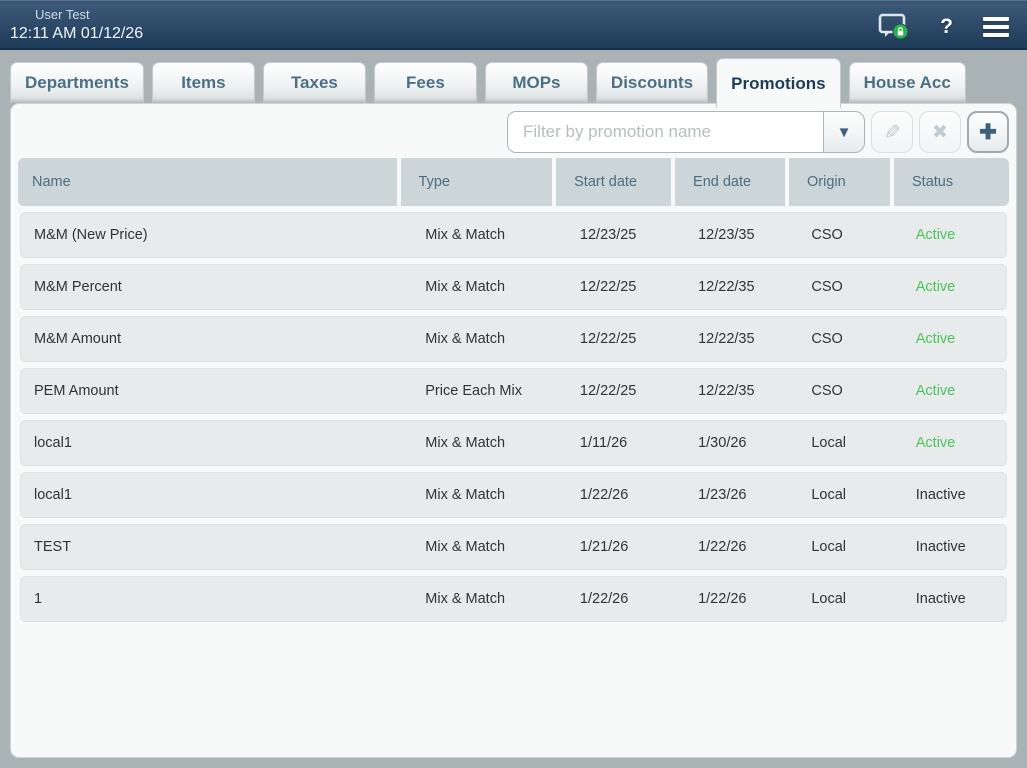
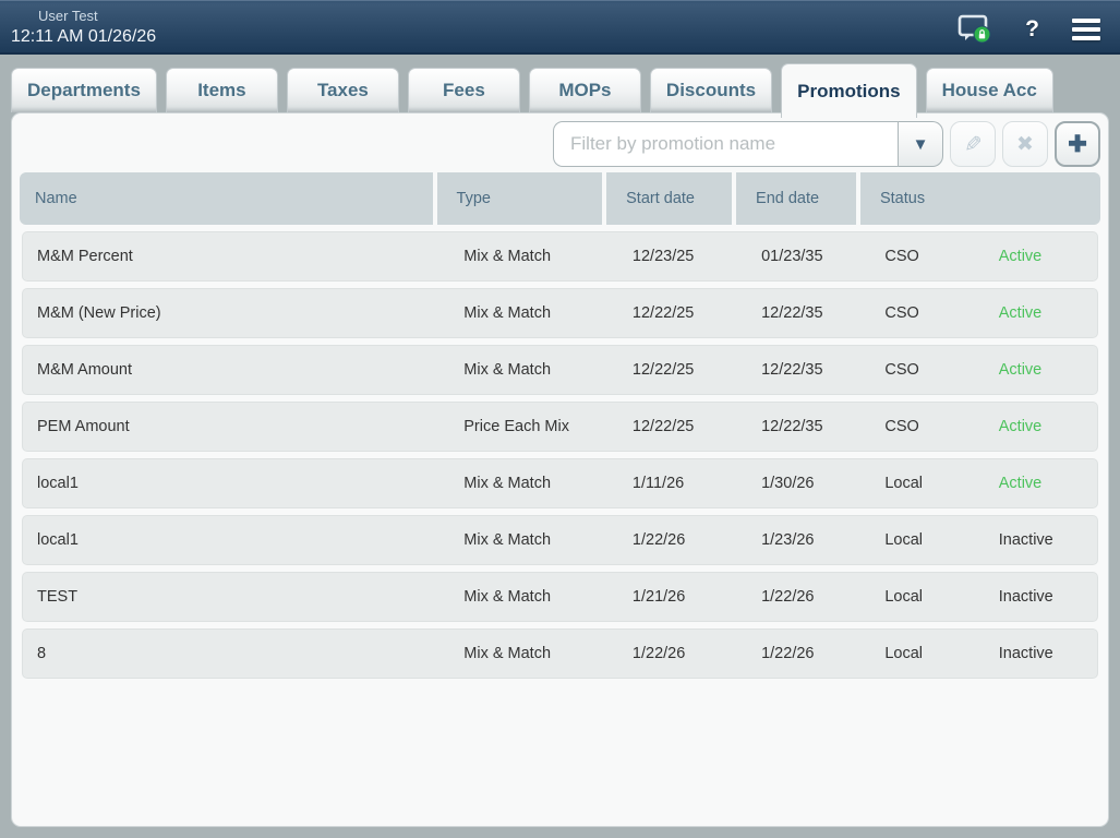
  User Test
- 12:11 AM 01/12/26
+ 12:11 AM 01/26/26
  ?
  Departments
  Items
  Taxes
  Fees
  MOPs
  Discounts
  Promotions
  House Acc
  Filter by promotion name
  ▼
  ✖
  ✚
  Name
  Type
  Start date
  End date
- Origin
  Status
- M&M (New Price)
+ M&M Percent
  Mix & Match
  12/23/25
- 12/23/35
+ 01/23/35
  CSO
  Active
- M&M Percent
+ M&M (New Price)
  Mix & Match
  12/22/25
  12/22/35
  CSO
  Active
  M&M Amount
  Mix & Match
  12/22/25
  12/22/35
  CSO
  Active
  PEM Amount
  Price Each Mix
  12/22/25
  12/22/35
  CSO
  Active
  local1
  Mix & Match
  1/11/26
  1/30/26
  Local
  Active
  local1
  Mix & Match
  1/22/26
  1/23/26
  Local
  Inactive
  TEST
  Mix & Match
  1/21/26
  1/22/26
  Local
  Inactive
- 1
+ 8
  Mix & Match
  1/22/26
  1/22/26
  Local
  Inactive
